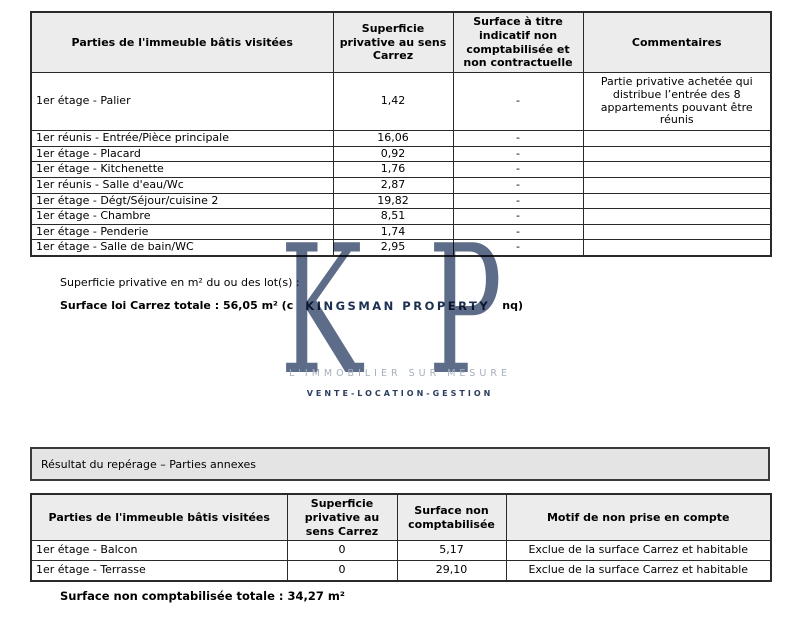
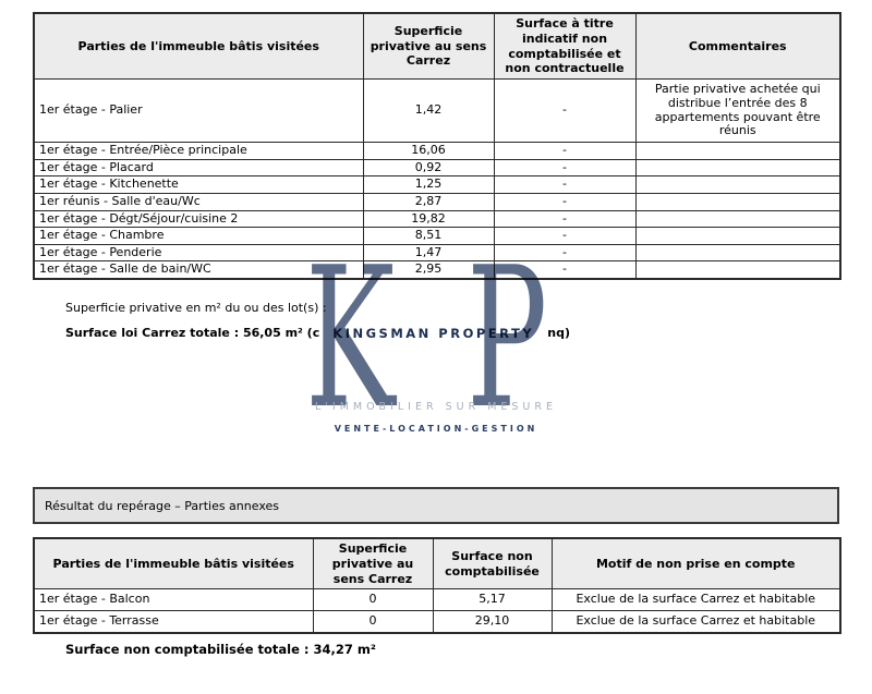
  Parties de l'immeuble bâtis visitées	Superficie privative au sens Carrez	Surface à titre indicatif non comptabilisée et non contractuelle	Commentaires
  1er étage - Palier	1,42	-	Partie privative achetée qui distribue l’entrée des 8 appartements pouvant être réunis
- 1er réunis - Entrée/Pièce principale	16,06	-
+ 1er étage - Entrée/Pièce principale	16,06	-
  1er étage - Placard	0,92	-
- 1er étage - Kitchenette	1,76	-
+ 1er étage - Kitchenette	1,25	-
  1er réunis - Salle d'eau/Wc	2,87	-
  1er étage - Dégt/Séjour/cuisine 2	19,82	-
  1er étage - Chambre	8,51	-
- 1er étage - Penderie	1,74	-
+ 1er étage - Penderie	1,47	-
  1er étage - Salle de bain/WC	2,95	-
  Superficie privative en m² du ou des lot(s) :
  Surface loi Carrez totale : 56,05 m² (c
  KINGSMAN PROPERTY
  nq)
  K
  P
  L'IMMOBILIER SUR MESURE
  VENTE-LOCATION-GESTION
  Résultat du repérage – Parties annexes
  Parties de l'immeuble bâtis visitées	Superficie privative au sens Carrez	Surface non comptabilisée	Motif de non prise en compte
  1er étage - Balcon	0	5,17	Exclue de la surface Carrez et habitable
  1er étage - Terrasse	0	29,10	Exclue de la surface Carrez et habitable
  Surface non comptabilisée totale : 34,27 m²
